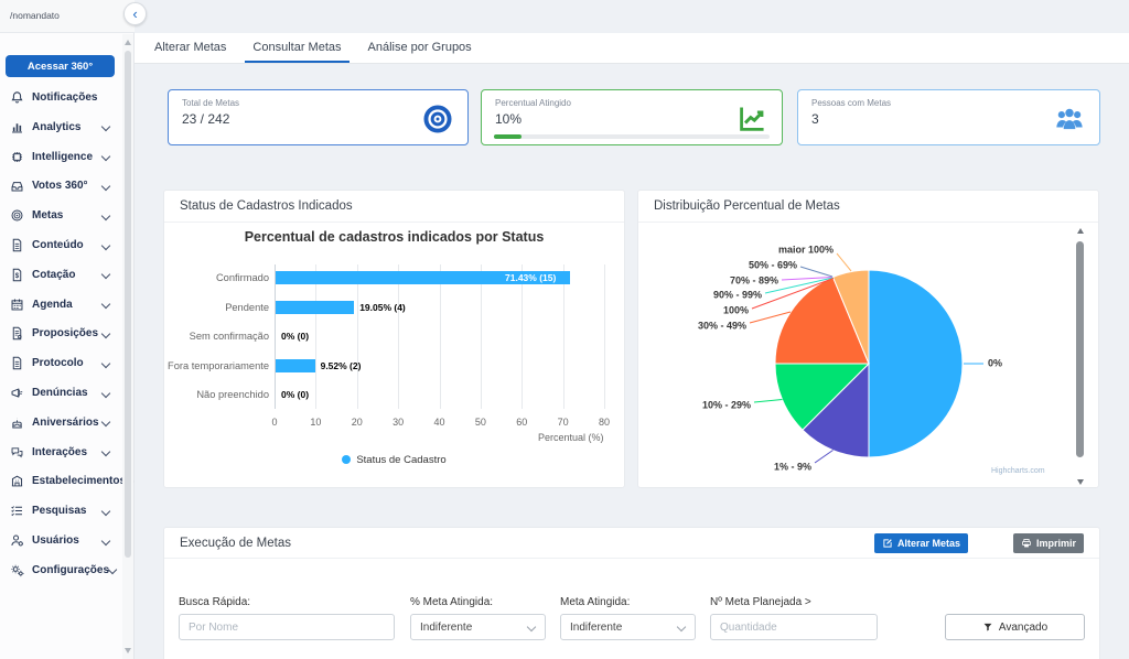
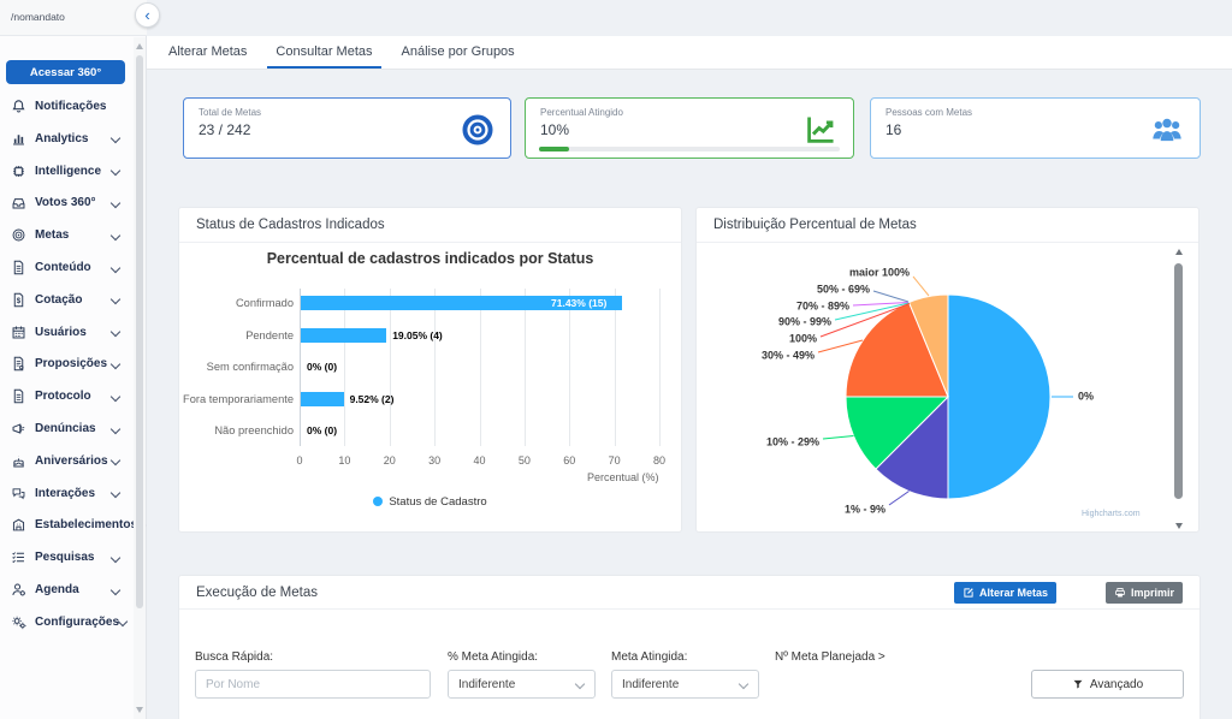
  /nomandato
  Acessar 360°
  Notificações
  Analytics
  Intelligence
  Votos 360°
  Metas
  Conteúdo
  Cotação
- Agenda
+ Usuários
  Proposições
  Protocolo
  Denúncias
  Aniversários
  Interações
  Estabelecimento
  Pesquisas
- Usuários
+ Agenda
  Configurações
  ‹
  Alterar Metas
  Consultar Metas
  Análise por Grupos
  Total de Metas
  23 / 242
  Percentual Atingido
  10%
  Pessoas com Metas
- 3
+ 16
  Status de Cadastros Indicados
  Percentual de cadastros indicados por Status
  Confirmado
  71.43% (15)
  Pendente
  19.05% (4)
  Sem confirmação
  0% (0)
  Fora temporariamente
  9.52% (2)
  Não preenchido
  0% (0)
  0
  10
  20
  30
  40
  50
  60
  70
  80
  Percentual (%)
  Status de Cadastro
  Distribuição Percentual de Metas
  0%
  1% - 9%
  10% - 29%
  30% - 49%
  50% - 69%
  70% - 89%
  90% - 99%
  100%
  maior 100%
  Execução de Metas
  Alterar Metas
  Imprimir
  Avançado
  Busca Rápida:
  Por Nome
  % Meta Atingida:
  Indiferente
  Meta Atingida:
  Indiferente
  Nº Meta Planejada >
- Quantidade
